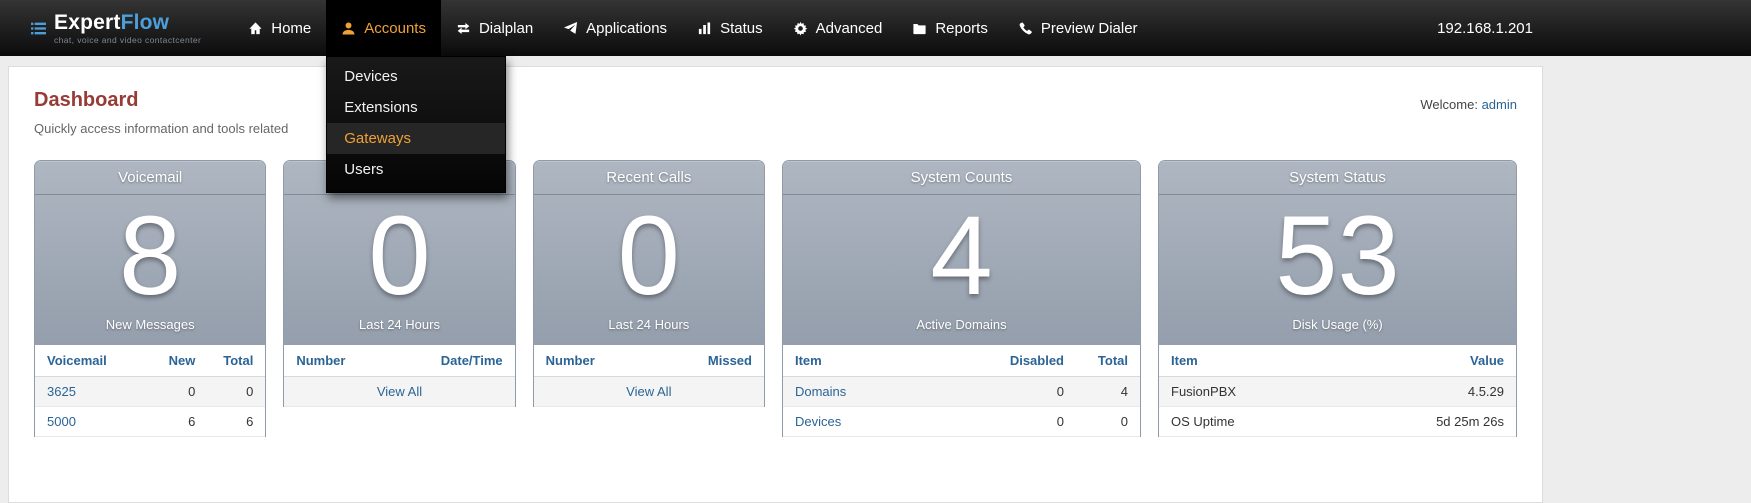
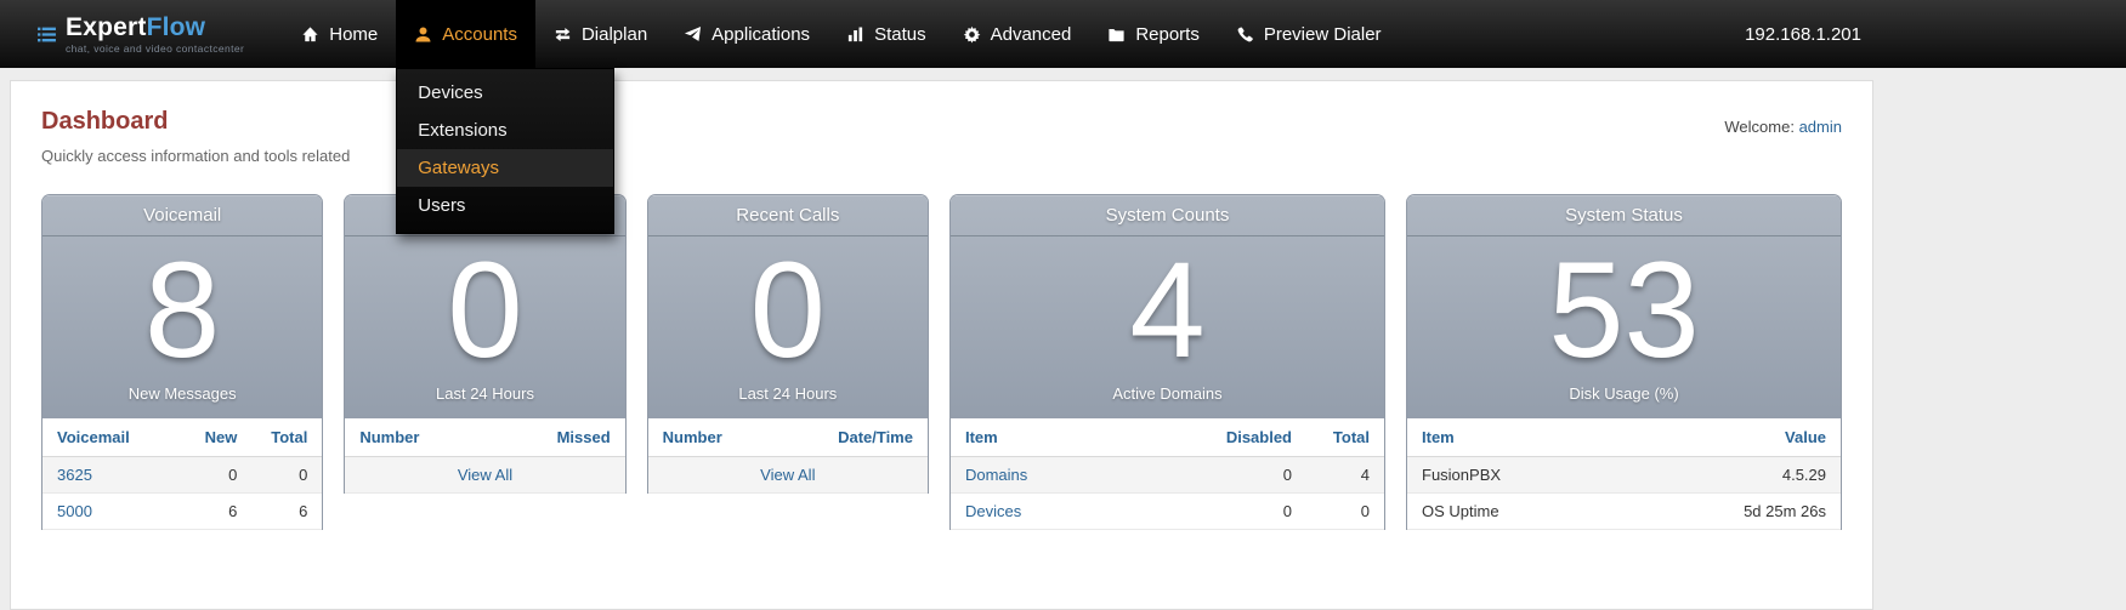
  ExpertFlow
  chat, voice and video contactcenter
  Home
  Accounts
  Devices
  Extensions
  Gateways
  Users
  Dialplan
  Applications
  Status
  Advanced
  Reports
  Preview Dialer
  192.168.1.201
  Dashboard
  Quickly access information and tools related
  Welcome: admin
  Voicemail
  8
  New Messages
  Voicemail	New	Total
  3625	0	0
  5000	6	6
  0
  Last 24 Hours
- Number	Date/Time
+ Number	Missed
  View All
  Recent Calls
  0
  Last 24 Hours
- Number	Missed
+ Number	Date/Time
  View All
  System Counts
  4
  Active Domains
  Item	Disabled	Total
  Domains	0	4
  Devices	0	0
  System Status
  53
  Disk Usage (%)
  Item	Value
  FusionPBX	4.5.29
  OS Uptime	5d 25m 26s
